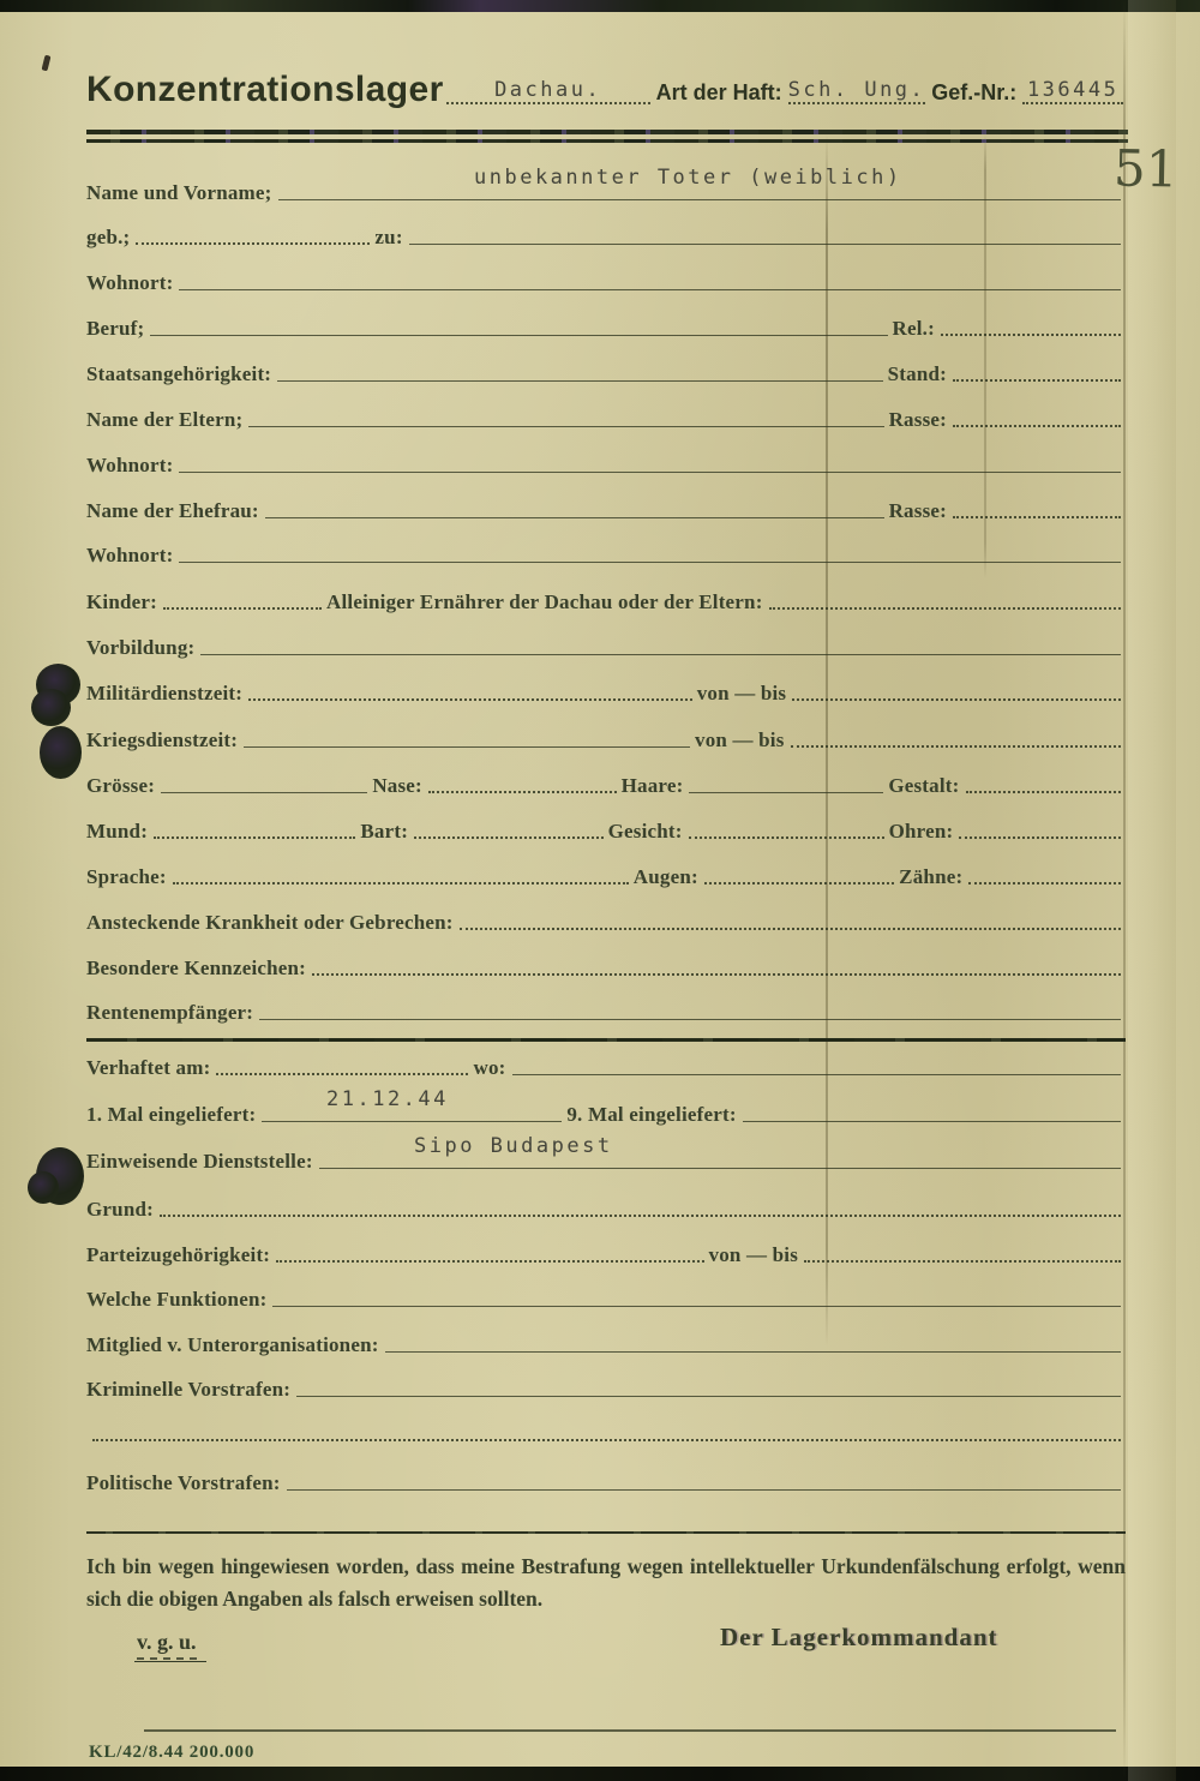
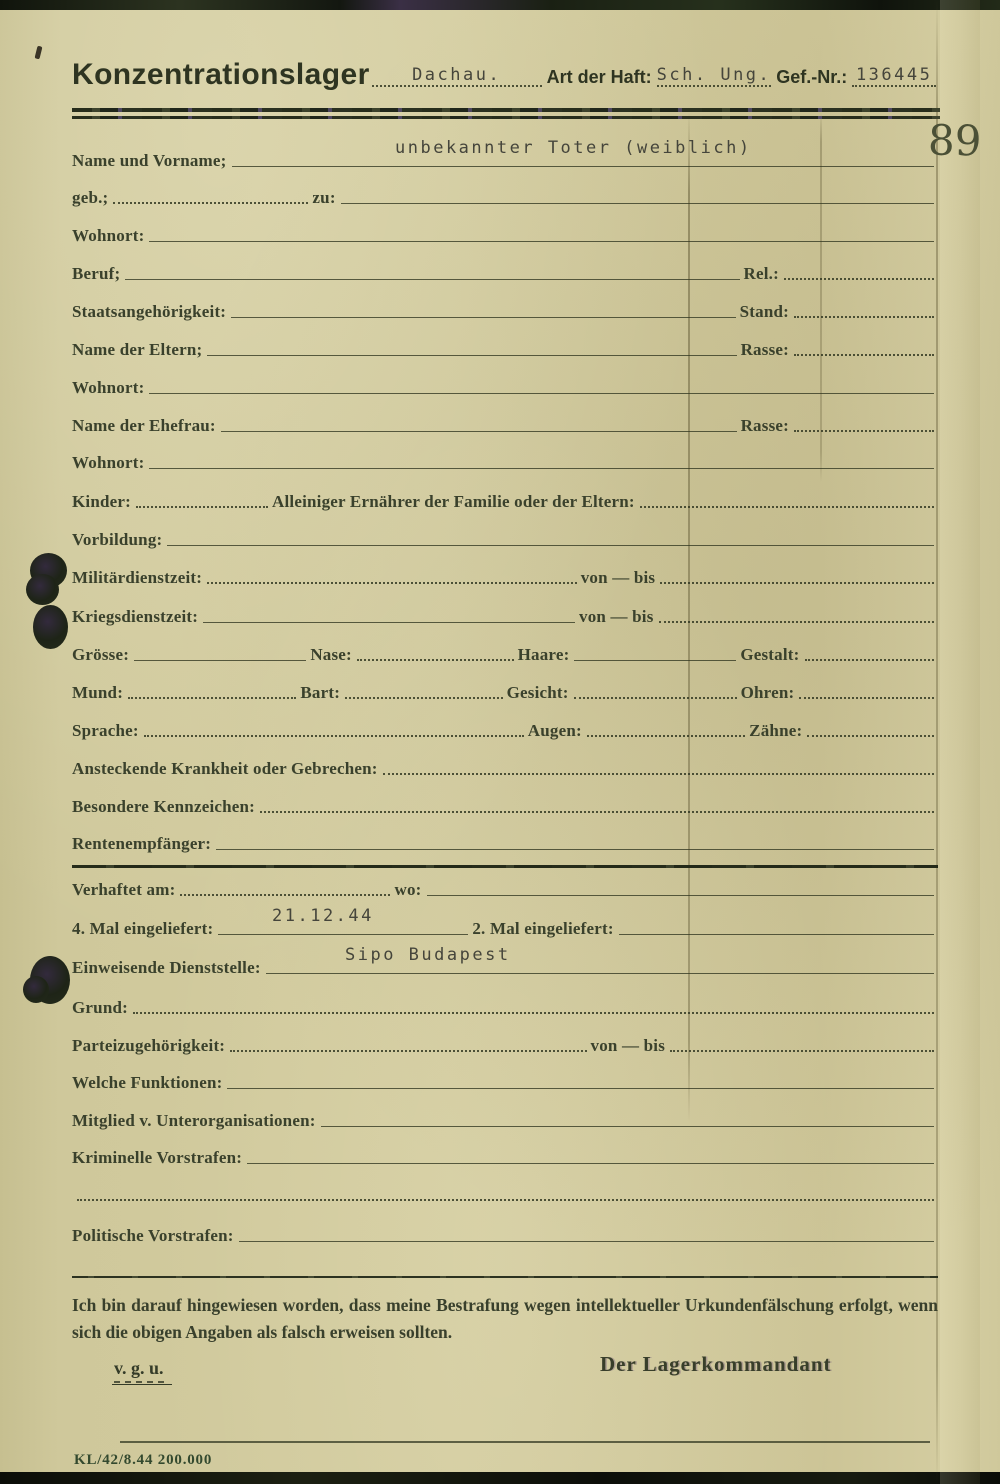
  Konzentrationslager
  Dachau.
  Art der Haft:
  Sch. Ung.
  Gef.-Nr.:
  136445
- 51
+ 89
  Name und Vorname;
  unbekannter Toter (weiblich)
  geb.;
  zu:
  Wohnort:
  Beruf;
  Rel.:
  Staatsangehörigkeit:
  Stand:
  Name der Eltern;
  Rasse:
  Wohnort:
  Name der Ehefrau:
  Rasse:
  Wohnort:
  Kinder:
- Alleiniger Ernährer der Dachau oder der Eltern:
+ Alleiniger Ernährer der Familie oder der Eltern:
  Vorbildung:
  Militärdienstzeit:
  von — bis
  Kriegsdienstzeit:
  von — bis
  Grösse:
  Nase:
  Haare:
  Gestalt:
  Mund:
  Bart:
  Gesicht:
  Ohren:
  Sprache:
  Augen:
  Zähne:
  Ansteckende Krankheit oder Gebrechen:
  Besondere Kennzeichen:
  Rentenempfänger:
  Verhaftet am:
  wo:
- 1. Mal eingeliefert:
+ 4. Mal eingeliefert:
- 9. Mal eingeliefert:
+ 2. Mal eingeliefert:
  21.12.44
  Einweisende Dienststelle:
  Sipo Budapest
  Grund:
  Parteizugehörigkeit:
  von — bis
  Welche Funktionen:
  Mitglied v. Unterorganisationen:
  Kriminelle Vorstrafen:
  Politische Vorstrafen:
- Ich bin wegen hingewiesen worden, dass meine Bestrafung wegen intellektueller Urkundenfälschung erfolgt, wenn sich die obigen Angaben als falsch erweisen sollten.
+ Ich bin darauf hingewiesen worden, dass meine Bestrafung wegen intellektueller Urkundenfälschung erfolgt, wenn sich die obigen Angaben als falsch erweisen sollten.
  v. g. u.
  Der Lagerkommandant
  KL/42/8.44 200.000
